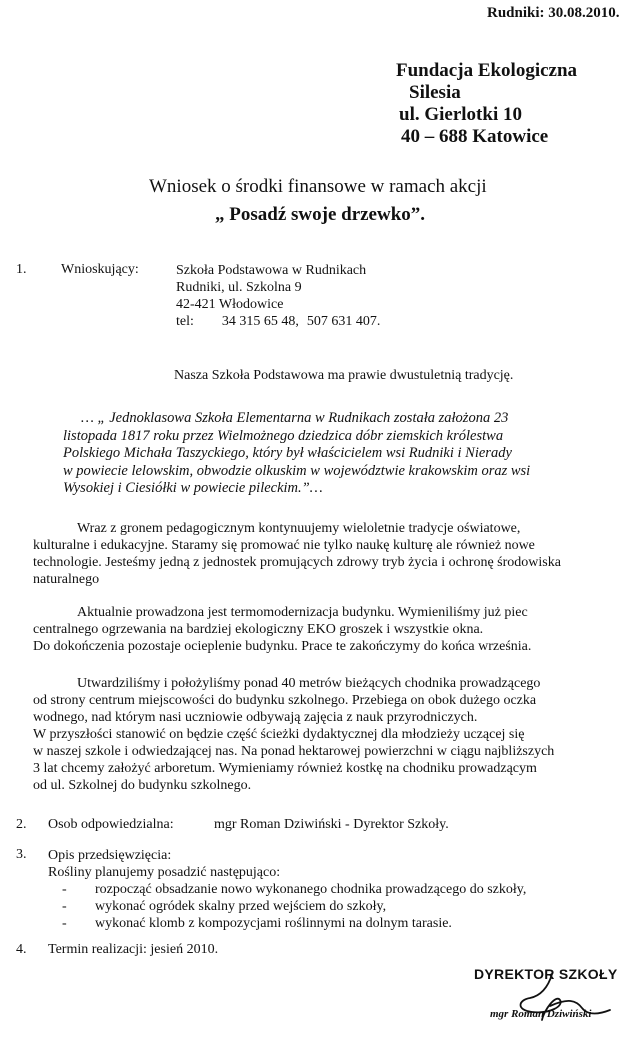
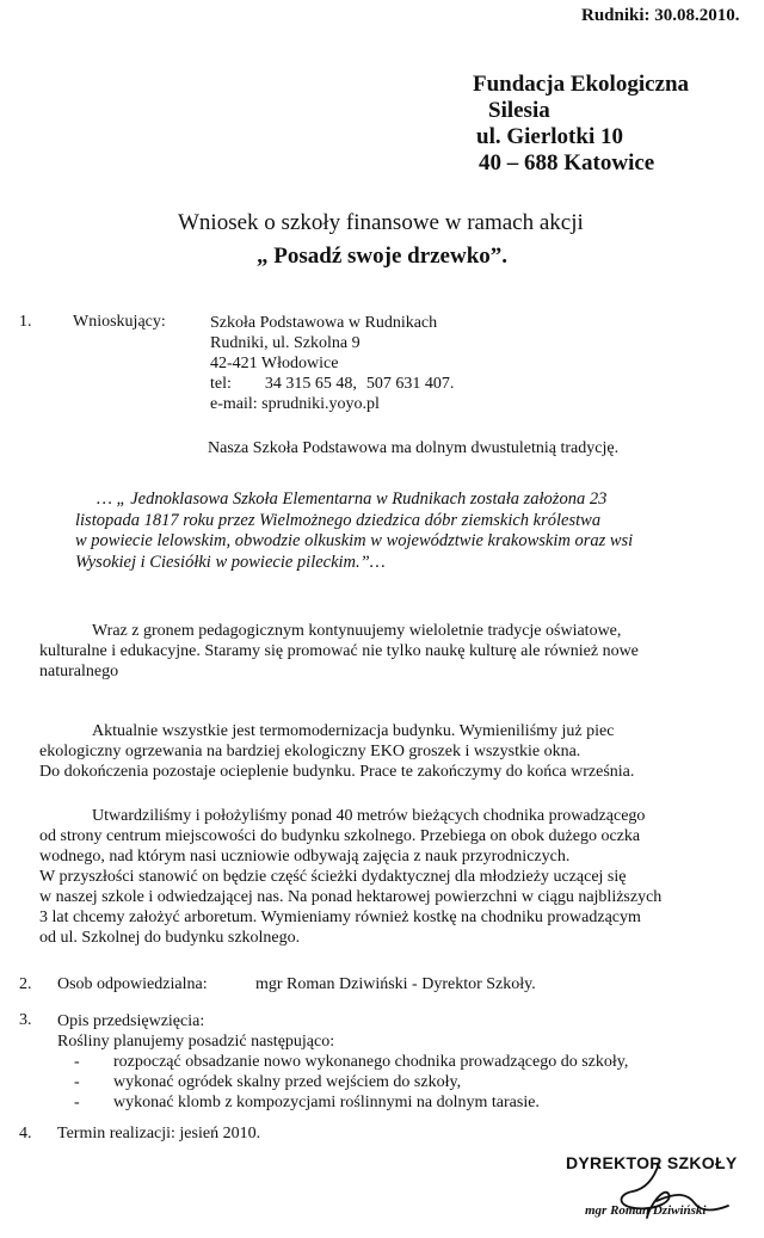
  Rudniki: 30.08.2010.
  Fundacja Ekologiczna
  Silesia
  ul. Gierlotki 10
  40 – 688 Katowice
- Wniosek o środki finansowe w ramach akcji
+ Wniosek o szkoły finansowe w ramach akcji
  „ Posadź swoje drzewko”.
  1.
  Wnioskujący:
  Szkoła Podstawowa w Rudnikach
  Rudniki, ul. Szkolna 9
  42-421 Włodowice
  tel: 34 315 65 48, 507 631 407.
+ e-mail: sprudniki.yoyo.pl
- Nasza Szkoła Podstawowa ma prawie dwustuletnią tradycję.
+ Nasza Szkoła Podstawowa ma dolnym dwustuletnią tradycję.
  … „ Jednoklasowa Szkoła Elementarna w Rudnikach została założona 23
  listopada 1817 roku przez Wielmożnego dziedzica dóbr ziemskich królestwa
- Polskiego Michała Taszyckiego, który był właścicielem wsi Rudniki i Nierady
  w powiecie lelowskim, obwodzie olkuskim w województwie krakowskim oraz wsi
  Wysokiej i Ciesiółki w powiecie pileckim.”…
  Wraz z gronem pedagogicznym kontynuujemy wieloletnie tradycje oświatowe,
  kulturalne i edukacyjne. Staramy się promować nie tylko naukę kulturę ale również nowe
- technologie. Jesteśmy jedną z jednostek promujących zdrowy tryb życia i ochronę środowiska
  naturalnego
- Aktualnie prowadzona jest termomodernizacja budynku. Wymieniliśmy już piec
+ Aktualnie wszystkie jest termomodernizacja budynku. Wymieniliśmy już piec
- centralnego ogrzewania na bardziej ekologiczny EKO groszek i wszystkie okna.
+ ekologiczny ogrzewania na bardziej ekologiczny EKO groszek i wszystkie okna.
  Do dokończenia pozostaje ocieplenie budynku. Prace te zakończymy do końca września.
  Utwardziliśmy i położyliśmy ponad 40 metrów bieżących chodnika prowadzącego
  od strony centrum miejscowości do budynku szkolnego. Przebiega on obok dużego oczka
  wodnego, nad którym nasi uczniowie odbywają zajęcia z nauk przyrodniczych.
  W przyszłości stanowić on będzie część ścieżki dydaktycznej dla młodzieży uczącej się
  w naszej szkole i odwiedzającej nas. Na ponad hektarowej powierzchni w ciągu najbliższych
  3 lat chcemy założyć arboretum. Wymieniamy również kostkę na chodniku prowadzącym
  od ul. Szkolnej do budynku szkolnego.
  2.
  Osob odpowiedzialna:
  mgr Roman Dziwiński - Dyrektor Szkoły.
  3.
  Opis przedsięwzięcia:
  Rośliny planujemy posadzić następująco:
  -
  rozpocząć obsadzanie nowo wykonanego chodnika prowadzącego do szkoły,
  -
  wykonać ogródek skalny przed wejściem do szkoły,
  -
  wykonać klomb z kompozycjami roślinnymi na dolnym tarasie.
  4.
  Termin realizacji: jesień 2010.
  DYREKTOR SZKOŁY
  mgr Roman Dziwińsk
